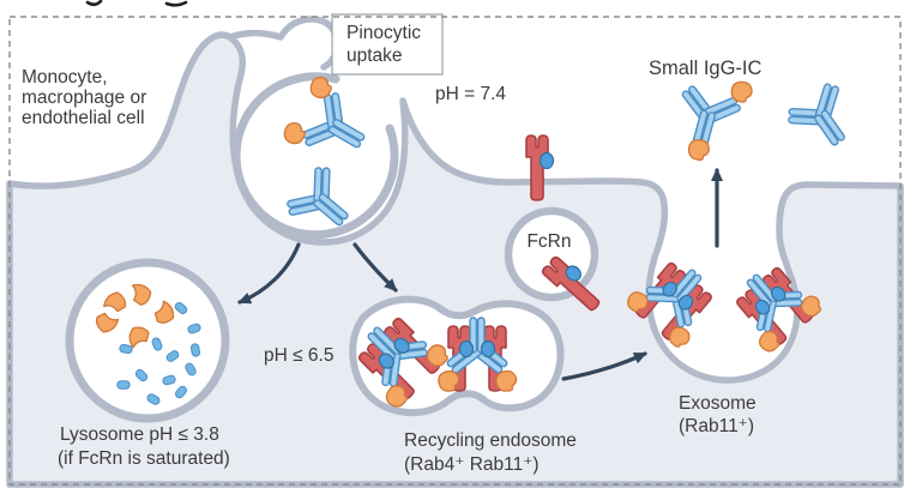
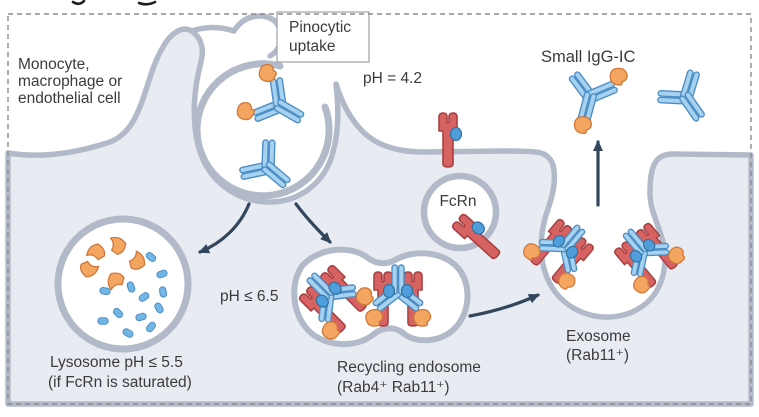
  FcRn
  Monocyte, macrophage or endothelial cell
  Pinocytic uptake
- pH = 7.4
+ pH = 4.2
  Small IgG-IC
  pH ≤ 6.5
- Lysosome pH ≤ 3.8 (if FcRn is saturated)
+ Lysosome pH ≤ 5.5 (if FcRn is saturated)
  Recycling endosome (Rab4⁺ Rab11⁺)
  Exosome (Rab11⁺)
